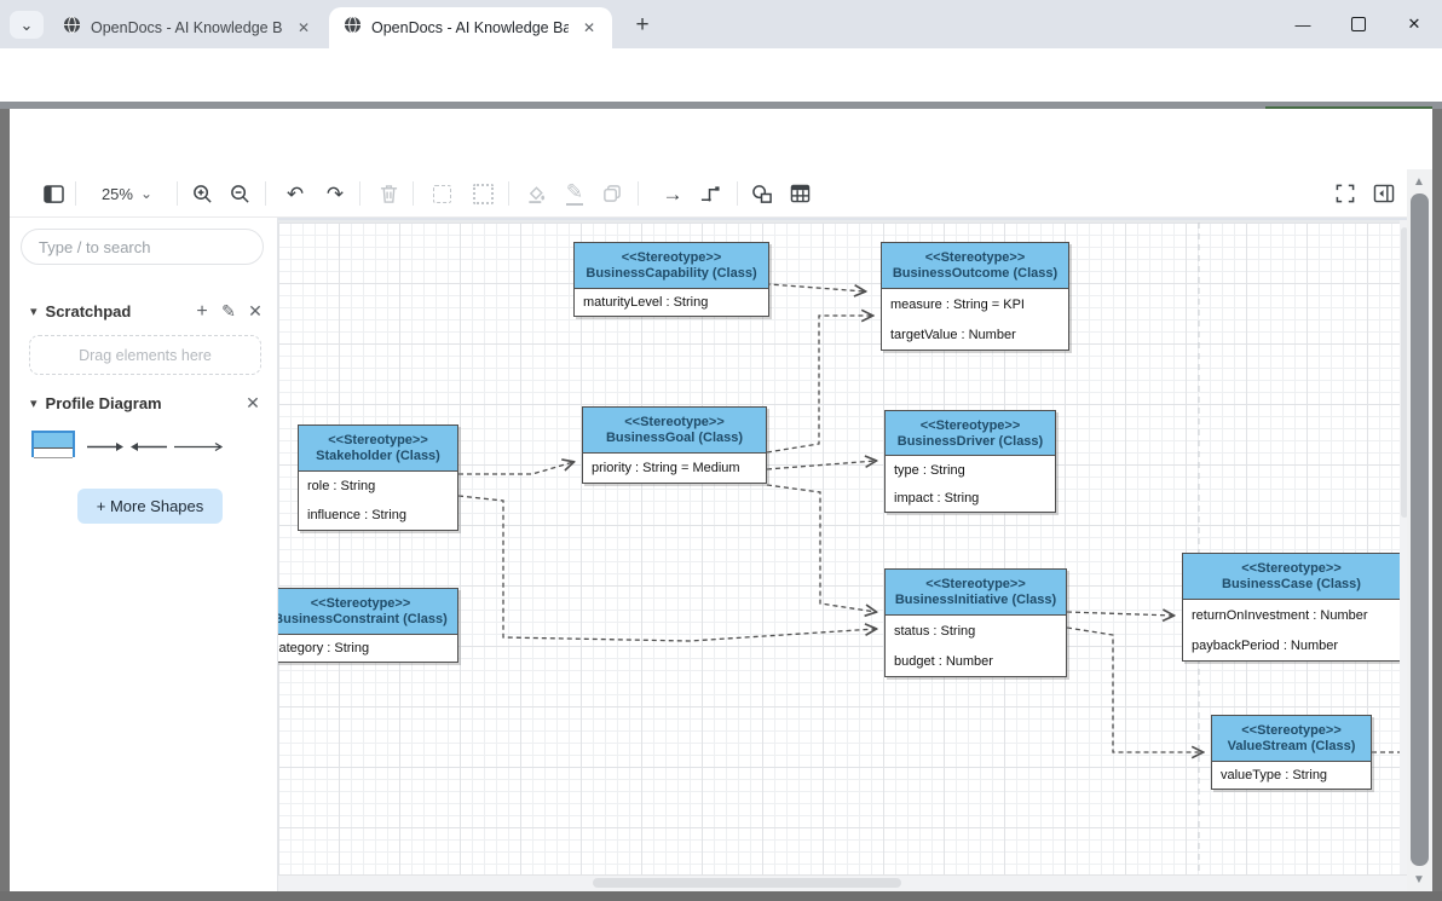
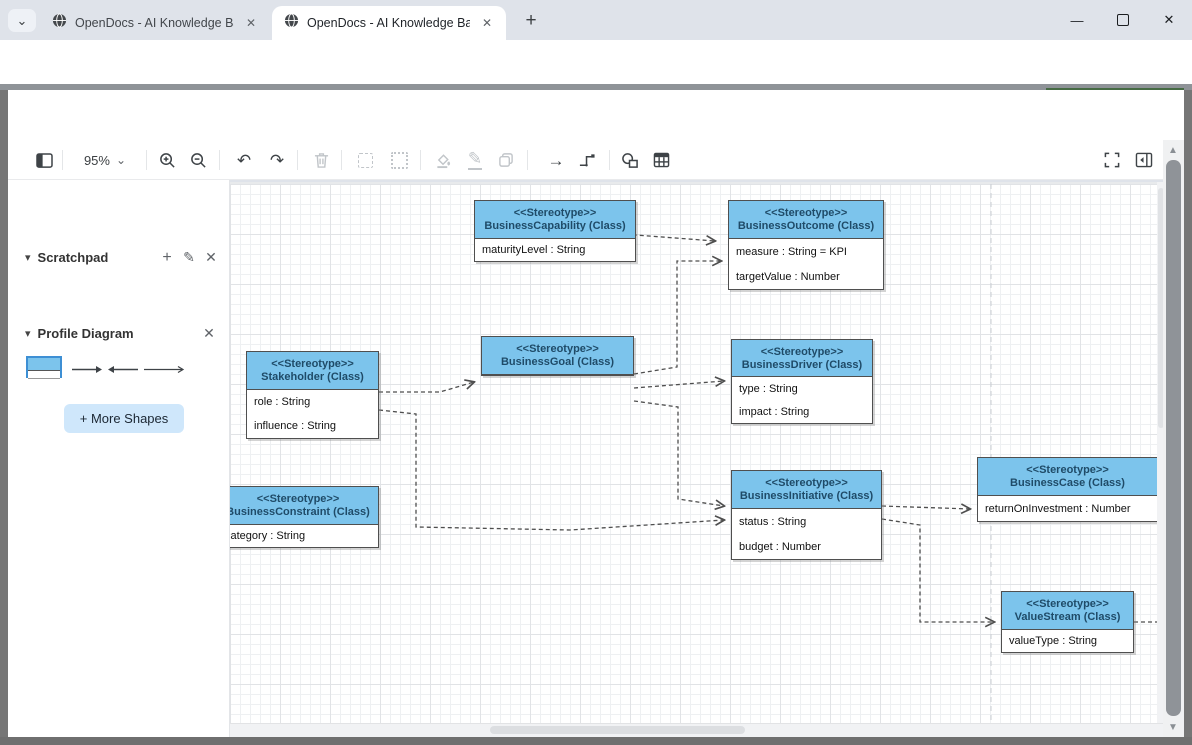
  ⌄
  OpenDocs - AI Knowledge B
  ✕
  OpenDocs - AI Knowledge Ba
  ✕
  +
  —
  ✕
- 25%
+ 95%
  ⌄
  ↶
  ↷
  ✎
  →
- Type / to search
  ▾
  Scratchpad
  +
  ✎
  ✕
- Drag elements here
  ▾
  Profile Diagram
  ✕
  + More Shapes
  <<Stereotype>>
  BusinessCapability (Class)
  maturityLevel : String
  <<Stereotype>>
  BusinessOutcome (Class)
  measure : String = KPI
  targetValue : Number
  <<Stereotype>>
  Stakeholder (Class)
  role : String
  influence : String
  <<Stereotype>>
  BusinessGoal (Class)
- priority : String = Medium
  <<Stereotype>>
  BusinessDriver (Class)
  type : String
  impact : String
  <<Stereotype>>
  BusinessConstraint (Class)
  ategory : String
  <<Stereotype>>
  BusinessInitiative (Class)
  status : String
  budget : Number
  <<Stereotype>>
  BusinessCase (Class)
  returnOnInvestment : Number
- paybackPeriod : Number
  <<Stereotype>>
  ValueStream (Class)
  valueType : String
  ▲
  ▼
